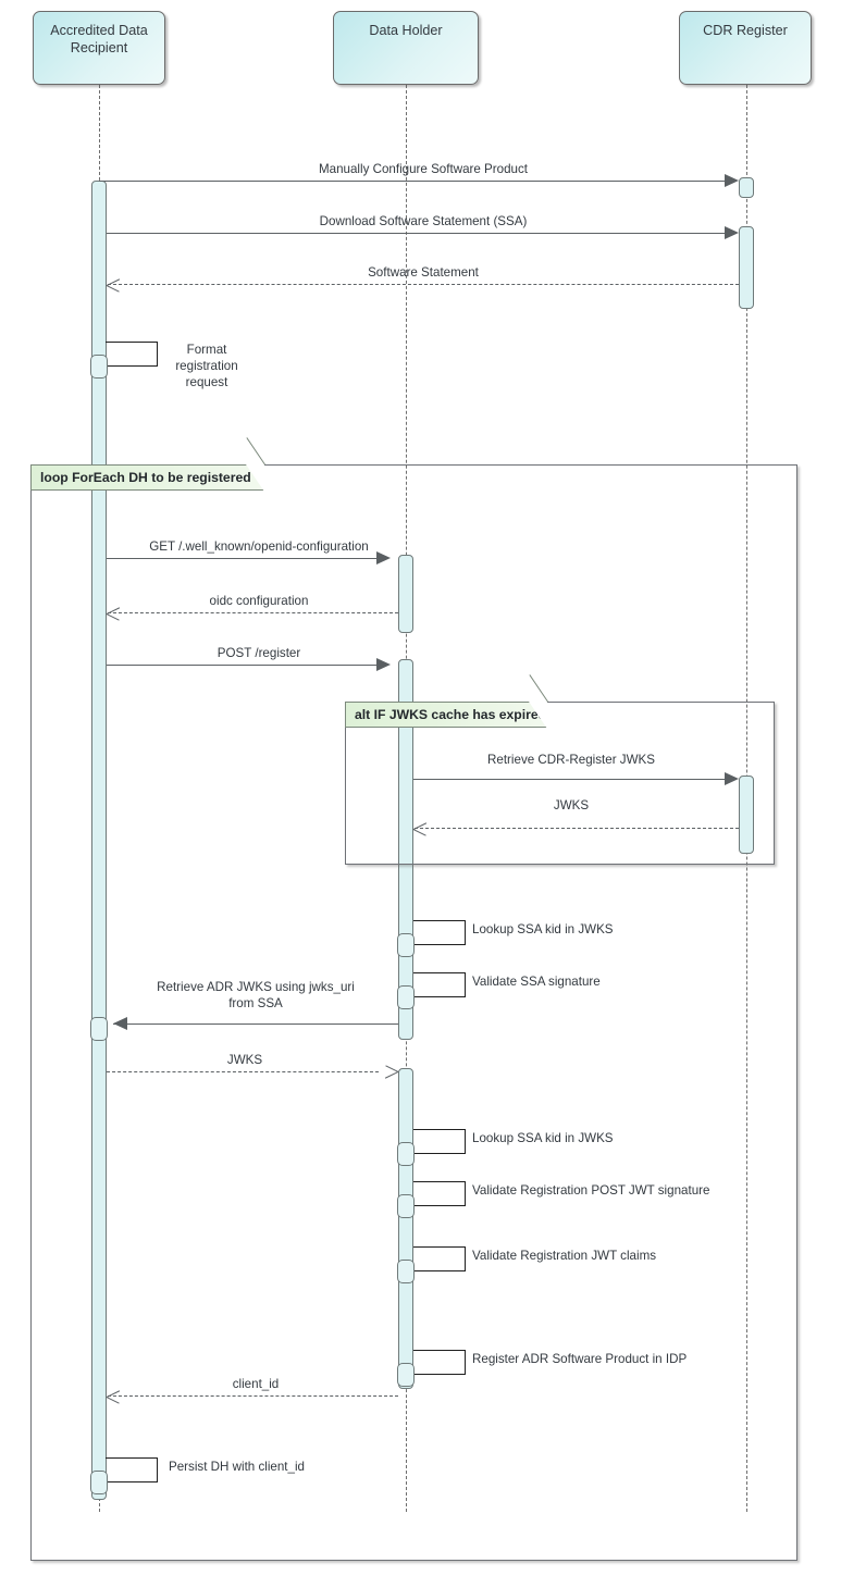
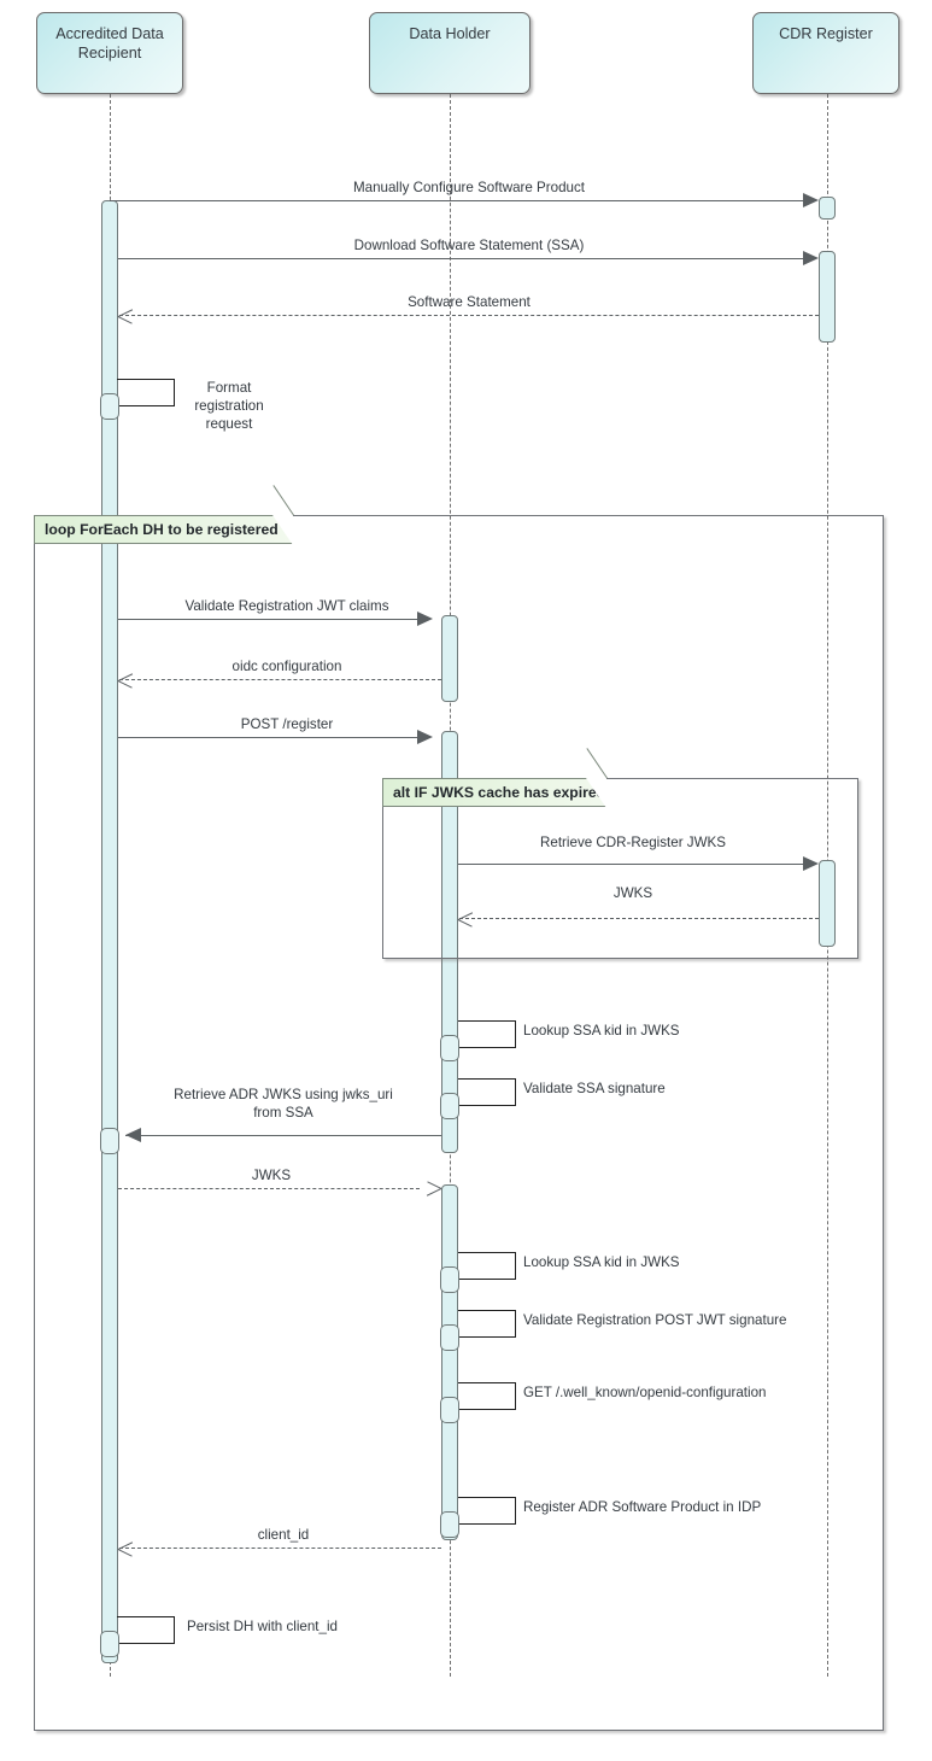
  Accredited Data
  Recipient
  Data Holder
  CDR Register
  loop ForEach DH to be registered
  alt IF JWKS cache has expired
  Manually Configure Software Product
  Download Software Statement (SSA)
  Software Statement
  Format
  registration
  request
- GET /.well_known/openid-configuration
+ Validate Registration JWT claims
  oidc configuration
  POST /register
  Retrieve CDR-Register JWKS
  JWKS
  Lookup SSA kid in JWKS
  Validate SSA signature
  Retrieve ADR JWKS using jwks_uri
  from SSA
  JWKS
  Lookup SSA kid in JWKS
  Validate Registration POST JWT signature
- Validate Registration JWT claims
+ GET /.well_known/openid-configuration
  Register ADR Software Product in IDP
  client_id
  Persist DH with client_id
